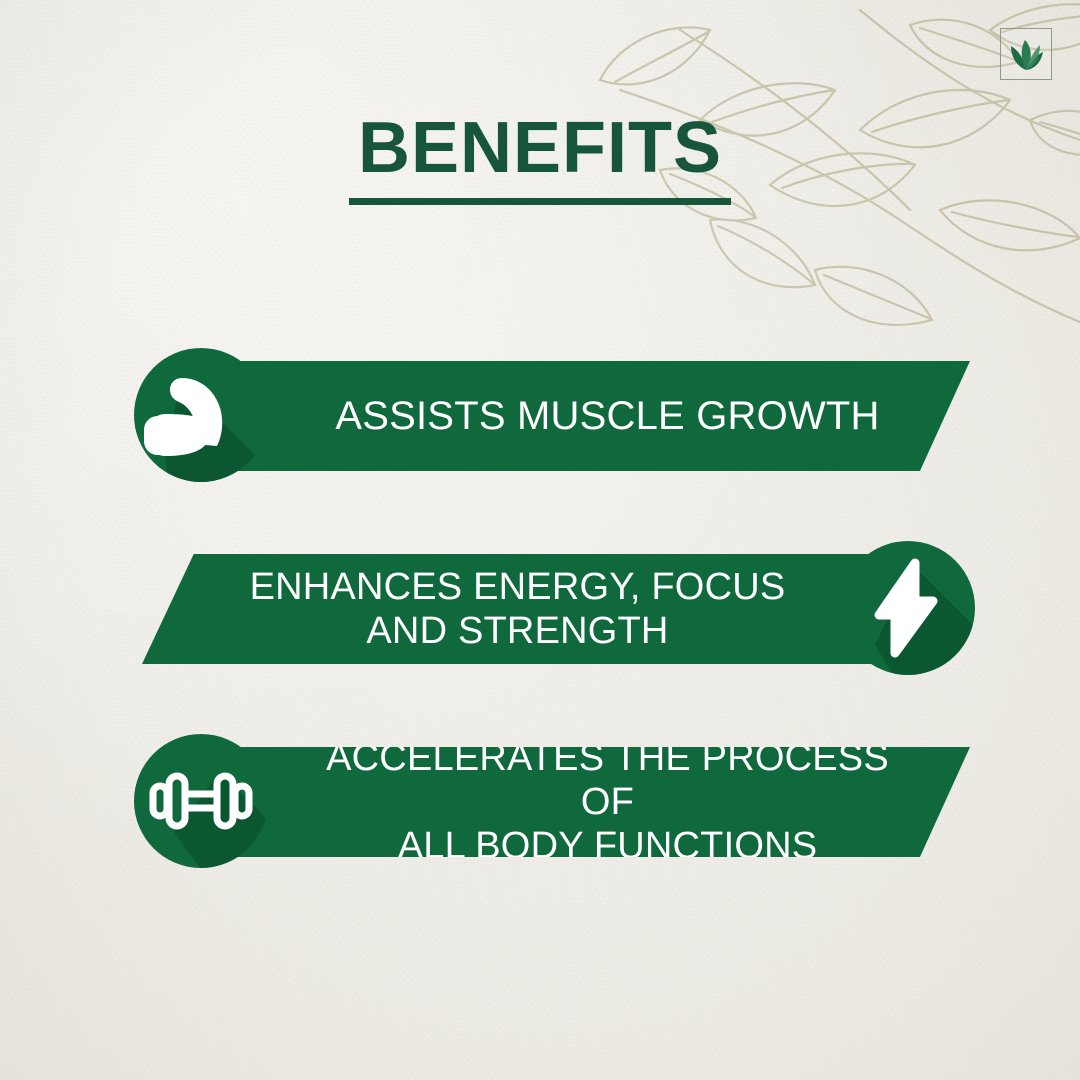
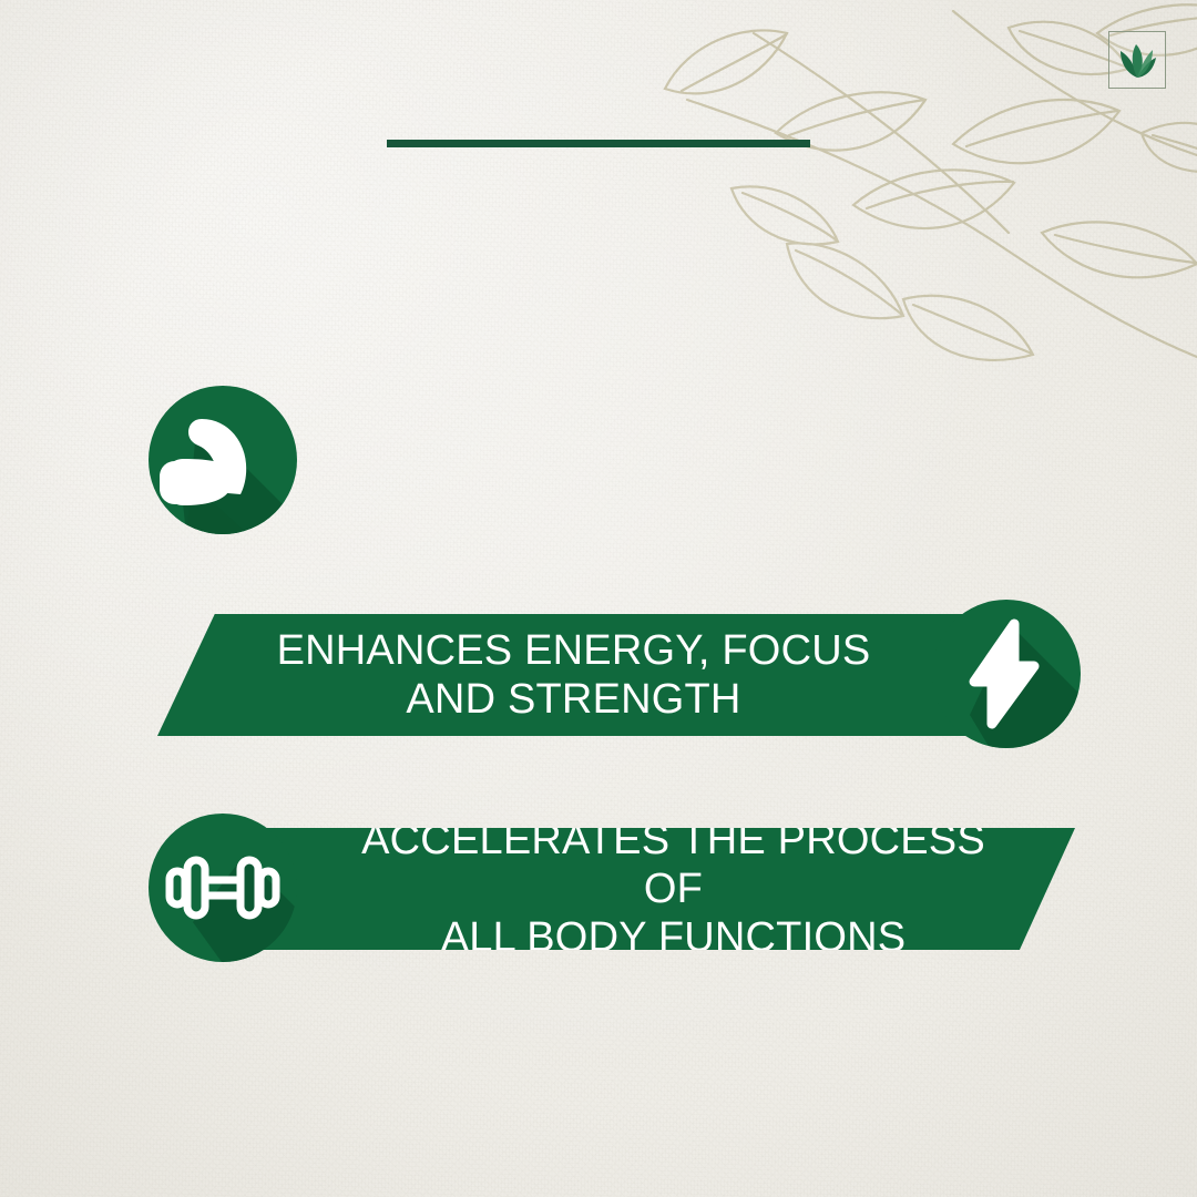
- BENEFITS
- ASSISTS MUSCLE GROWTH
  ENHANCES ENERGY, FOCUS
  AND STRENGTH
  ACCELERATES THE PROCESS OF
  ALL BODY FUNCTIONS
